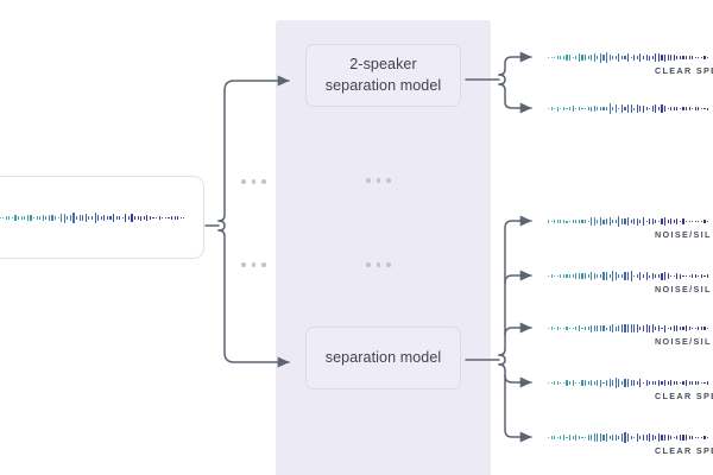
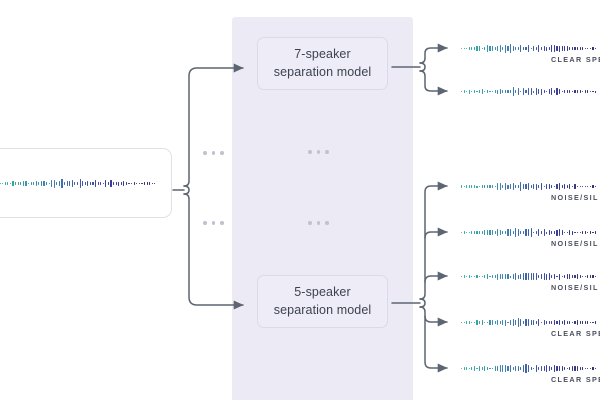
- 2-speaker
+ 7-speaker
  separation model
+ 5-speaker
  separation model
  CLEAR SP
  NOISE/SIL
  NOISE/SIL
  NOISE/SIL
  CLEAR SP
  CLEAR SP
